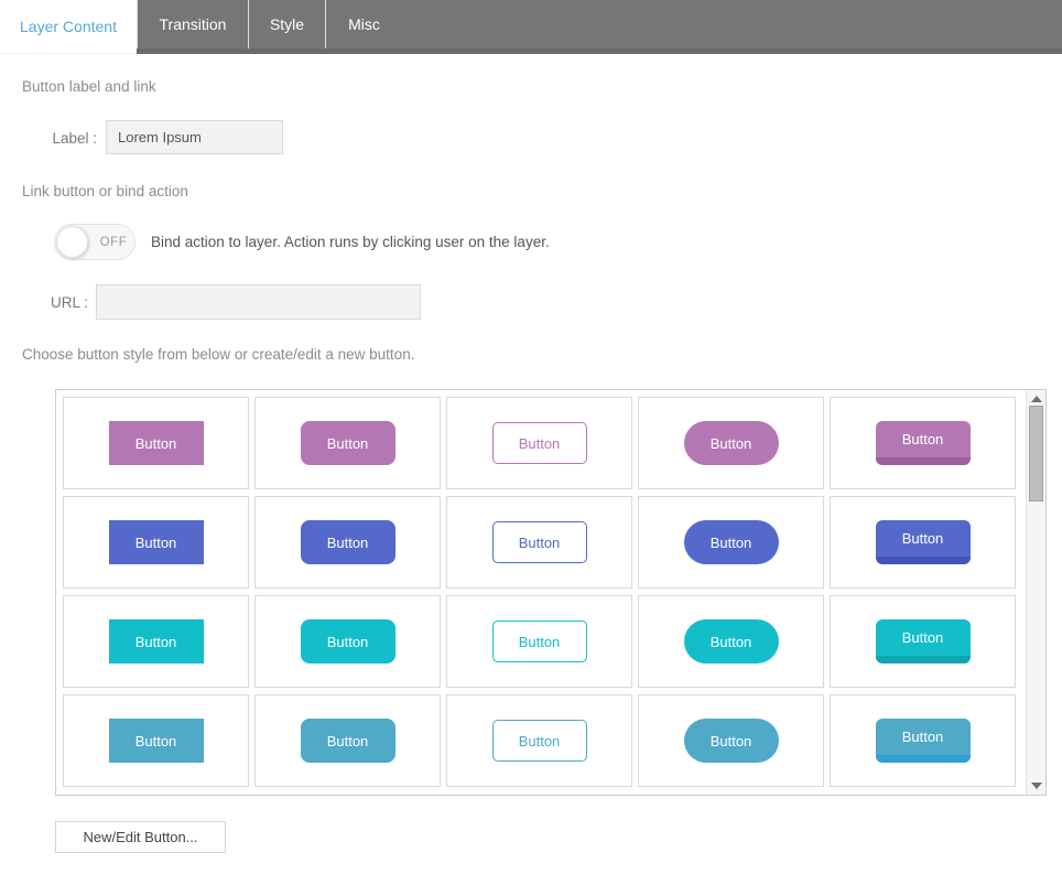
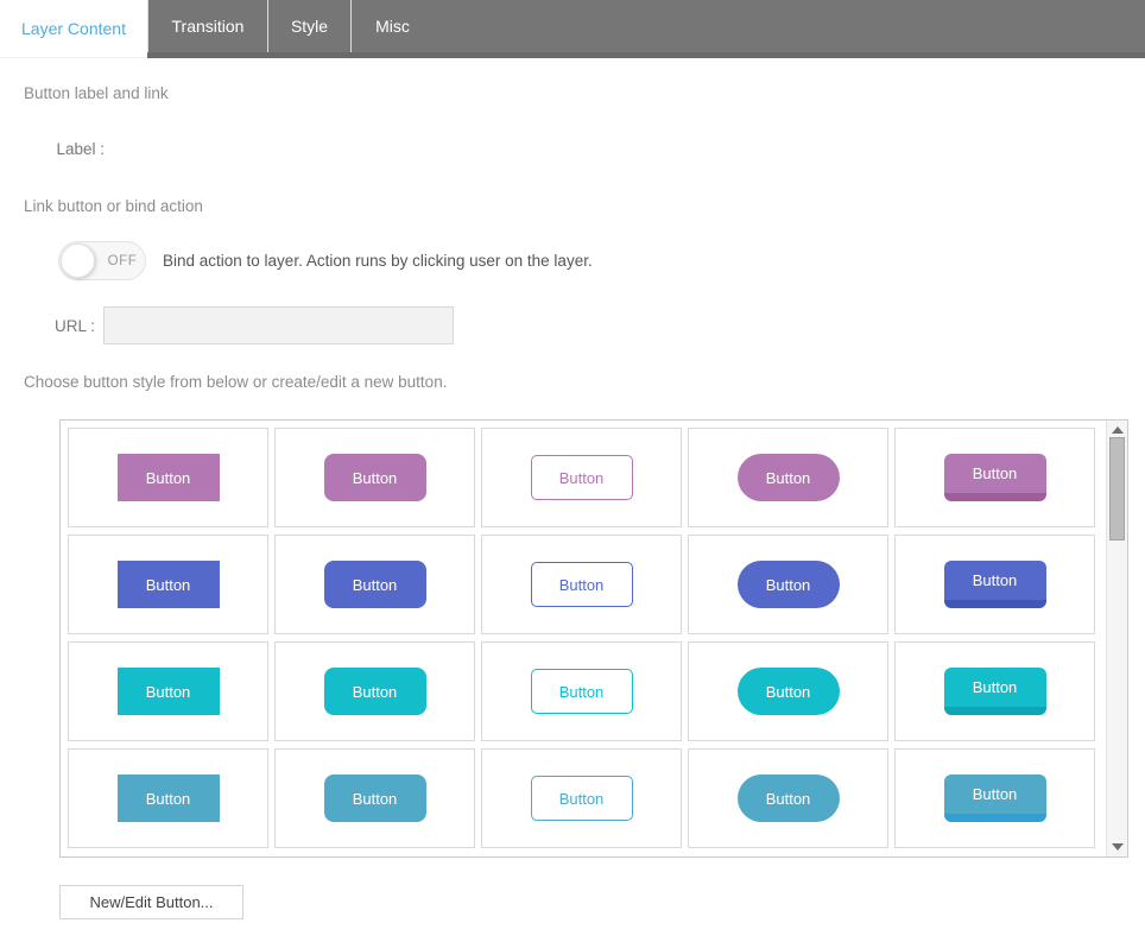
  Layer Content
  Transition
  Style
  Misc
  Button label and link
  Label :
- Lorem Ipsum
  Link button or bind action
  OFF
  Bind action to layer. Action runs by clicking user on the layer.
  URL :
  Choose button style from below or create/edit a new button.
  Button
  Button
  Button
  Button
  Button
  Button
  Button
  Button
  Button
  Button
  Button
  Button
  Button
  Button
  Button
  Button
  Button
  Button
  Button
  Button
  New/Edit Button...
